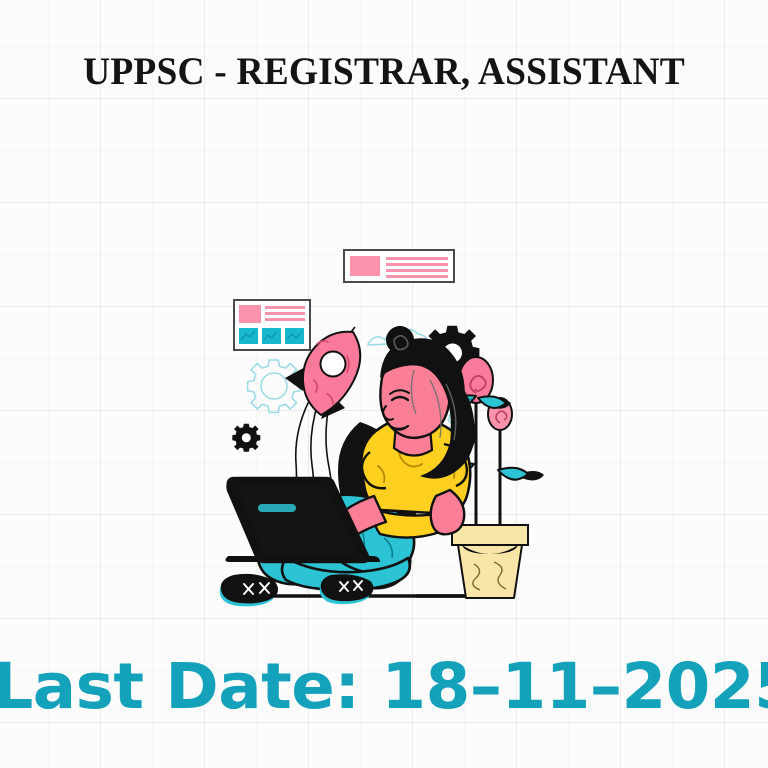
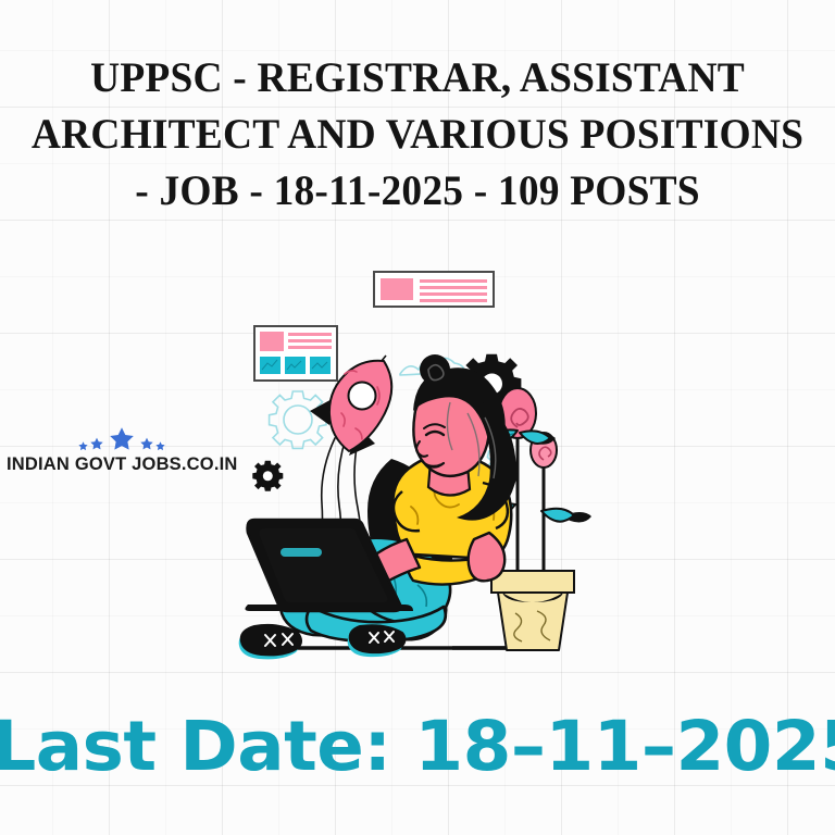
  UPPSC - REGISTRAR, ASSISTANT
+ ARCHITECT AND VARIOUS POSITIONS
+ - JOB - 18-11-2025 - 109 POSTS
+ INDIAN GOVT JOBS.CO.IN
  Last Date: 18–11–202
